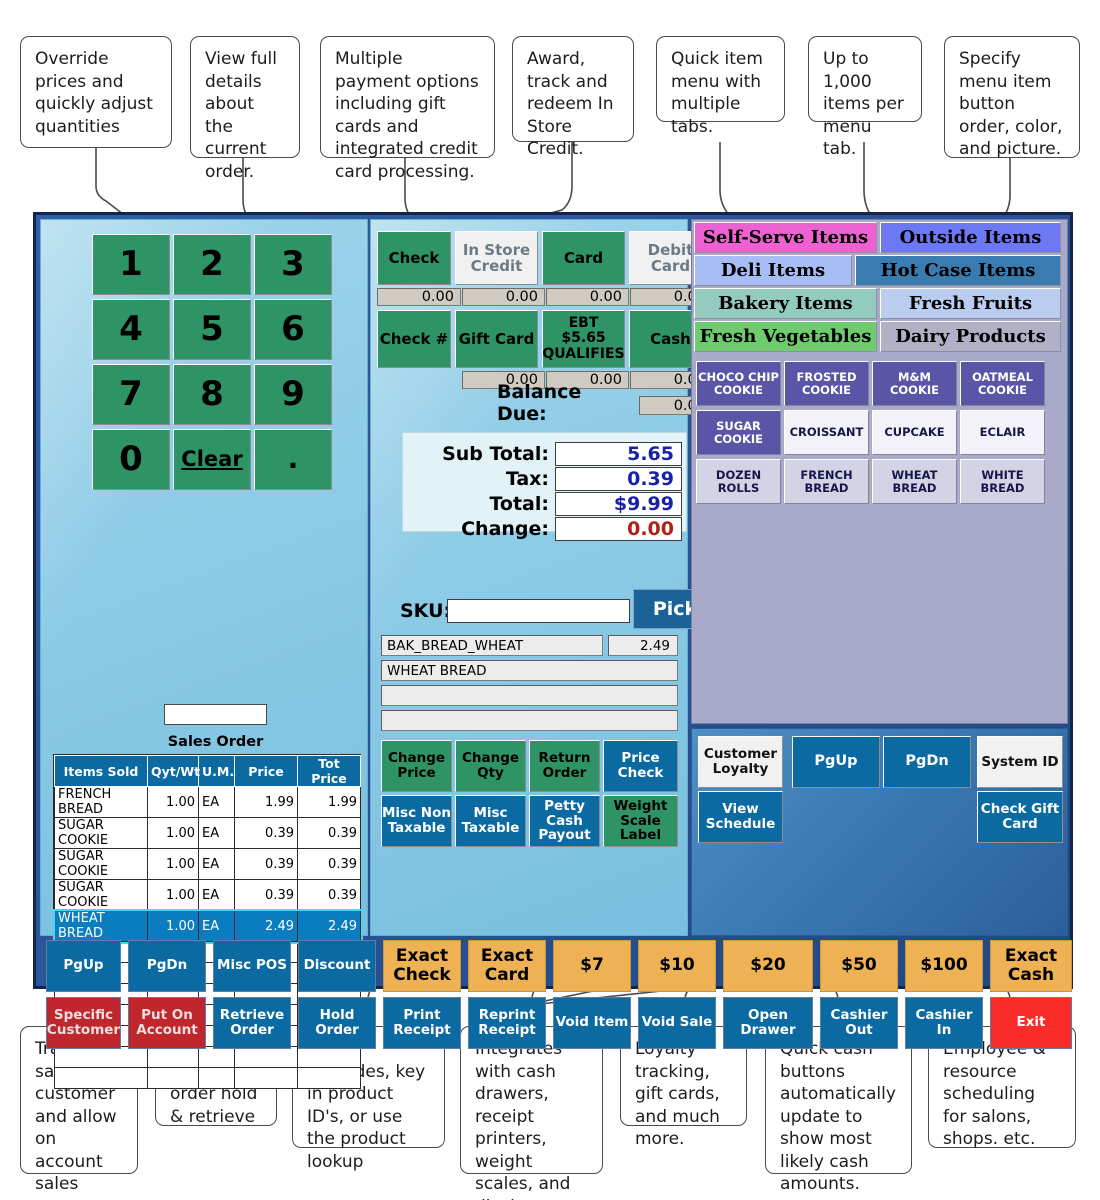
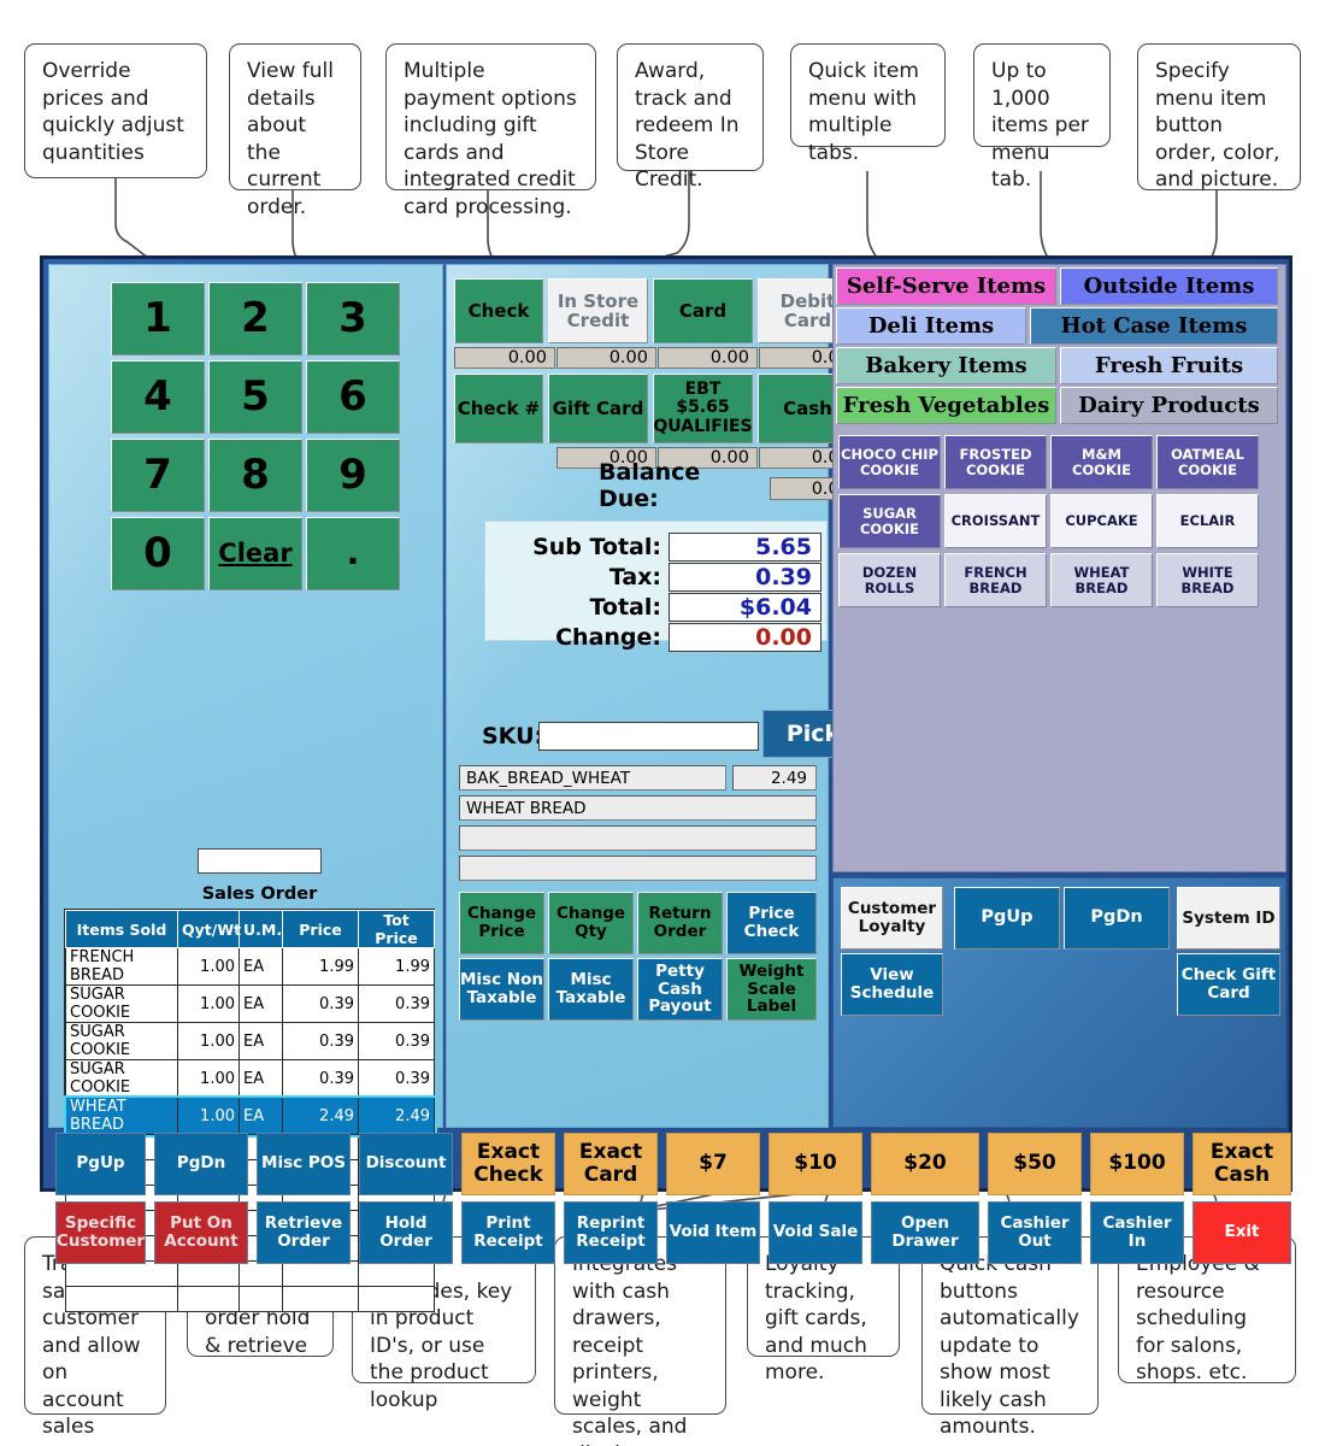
  Override prices and quickly adjust quantities
  View full details about the current order.
  Multiple payment options including gift cards and integrated credit card processing.
  Award, track and redeem In Store Credit.
  Quick item menu with multiple tabs.
  Up to 1,000 items per menu tab.
  Specify menu item button order, color, and picture.
  Tr sa customer and allow on account sales
  es, key in product ID's, or use the product lookup
  Integrates with cash drawers, receipt printers, weight scales, and
  Loyalty tracking, gift cards, and much more.
  Quick cash buttons automatically update to show most likely cash amounts.
  Employee & resource scheduling for salons, shops. etc.
  1
  2
  3
  4
  5
  6
  7
  8
  9
  0
  Clear
  .
  Sales Order
  Items Sold	Qyt/Wt	U.M.	Price	Tot Price
  FRENCH BREAD	1.00	EA	1.99	1.99
  SUGAR COOKIE	1.00	EA	0.39	0.39
  SUGAR COOKIE	1.00	EA	0.39	0.39
  SUGAR COOKIE	1.00	EA	0.39	0.39
  WHEAT BREAD	1.00	EA	2.49	2.49
  Check
  In Store
  Credit
  Card
  Debit Card
  0.00
  0.00
  0.00
  Check #
  Gift Card
  EBT
  $5.65
  QUALIFIES
  Cash
  0.00
  0.00
  Balance Due:
  Sub Total:
  5.65
  Tax:
  0.39
  Total:
- $9.99
+ $6.04
  Change:
  0.00
  SKU
  Pic
  BAK_BREAD_WHEAT
  2.49
  WHEAT BREAD
  Change
  Price
  Change Qty
  Return
  Order
  Price Check
  Misc Non
  Taxable
  Misc
  Taxable
  Petty Cash
  Payout
  Weight
  Scale Label
  Self-Serve Items
  Outside Items
  Deli Items
  Hot Case Items
  Bakery Items
  Fresh Fruits
  Fresh Vegetables
  Dairy Products
  CHOCO CHIP
  COOKIE
  FROSTED
  COOKIE
  M&M COOKIE
  OATMEAL
  COOKIE
  SUGAR
  COOKIE
  CROISSANT
  CUPCAKE
  ECLAIR
  DOZEN ROLLS
  FRENCH
  BREAD
  WHEAT
  BREAD
  WHITE
  BREAD
  Customer
  Loyalty
  PgUp
  PgDn
  System ID
  View
  Schedule
  Check Gift
  Card
  PgUp
  PgDn
  Misc POS
  Discount
  Exact
  Check
  Exact
  Card
  $7
  $10
  $20
  $50
  $100
  Exact
  Cash
  Specific
  Customer
  Put On
  Account
  Retrieve
  Order
  Hold Order
  Print
  Receipt
  Reprint
  Receipt
  Void Item
  Void Sale
  Open
  Drawer
  Cashier Out
  Cashier In
  Exit
